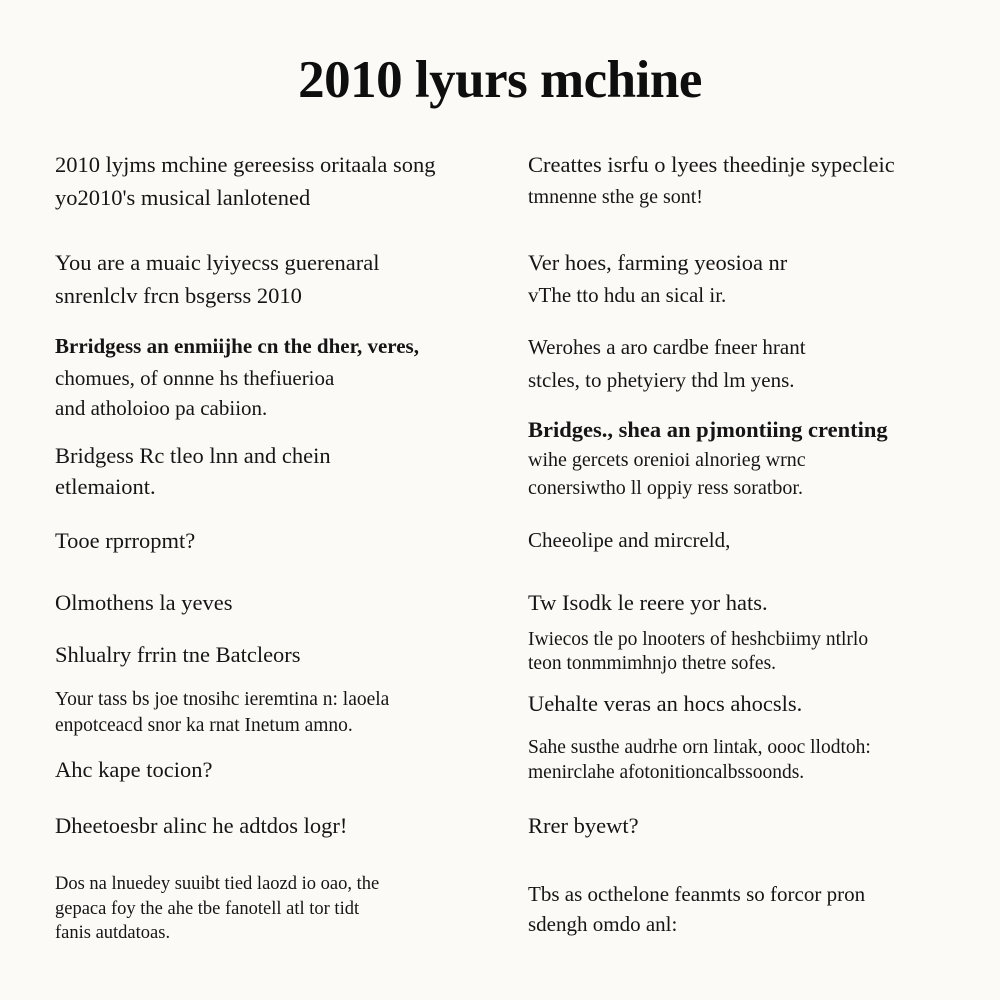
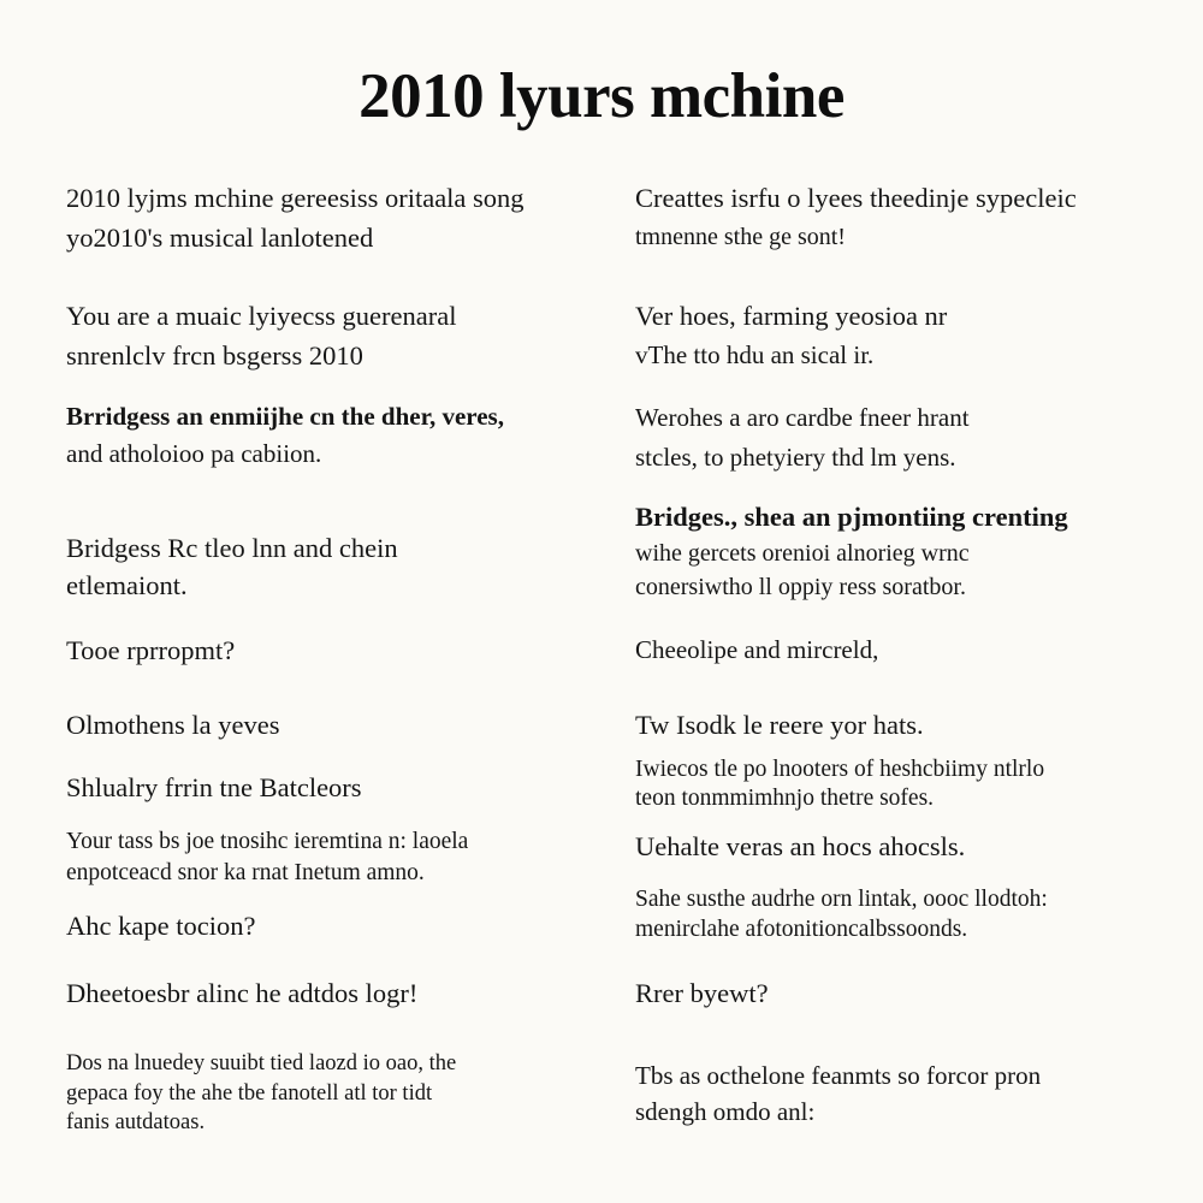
  2010 lyurs mchine
  2010 lyjms mchine gereesiss oritaala song
  yo2010's musical lanlotened
  You are a muaic lyiyecss guerenaral
  snrenlclv frcn bsgerss 2010
  Brridgess an enmiijhe cn the dher, veres,
- chomues, of onnne hs thefiuerioa
  and atholoioo pa cabiion.
  Bridgess Rc tleo lnn and chein
  etlemaiont.
  Tooe rprropmt?
  Olmothens la yeves
  Shlualry frrin tne Batcleors
  Your tass bs joe tnosihc ieremtina n: laoela
  enpotceacd snor ka rnat Inetum amno.
  Ahc kape tocion?
  Dheetoesbr alinc he adtdos logr!
  Dos na lnuedey suuibt tied laozd io oao, the
  gepaca foy the ahe tbe fanotell atl tor tidt
  fanis autdatoas.
  Creattes isrfu o lyees theedinje sypecleic
  tmnenne sthe ge sont!
  Ver hoes, farming yeosioa nr
  vThe tto hdu an sical ir.
  Werohes a aro cardbe fneer hrant
  stcles, to phetyiery thd lm yens.
  Bridges., shea an pjmontiing crenting
  wihe gercets orenioi alnorieg wrnc
  conersiwtho ll oppiy ress soratbor.
  Cheeolipe and mircreld,
  Tw Isodk le reere yor hats.
  Iwiecos tle po lnooters of heshcbiimy ntlrlo
  teon tonmmimhnjo thetre sofes.
  Uehalte veras an hocs ahocsls.
  Sahe susthe audrhe orn lintak, oooc llodtoh:
  menirclahe afotonitioncalbssoonds.
  Rrer byewt?
  Tbs as octhelone feanmts so forcor pron
  sdengh omdo anl:
